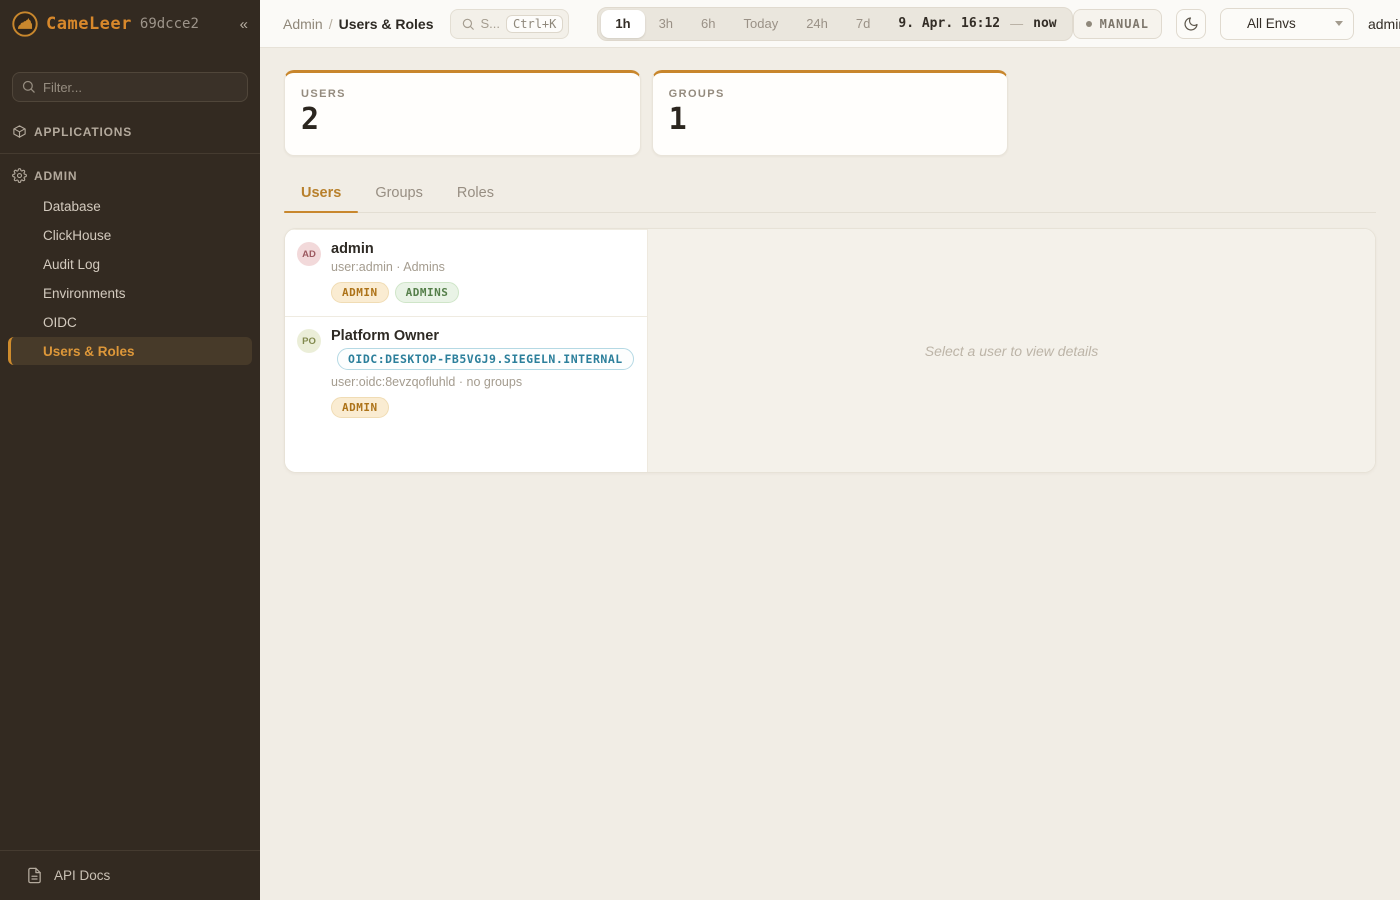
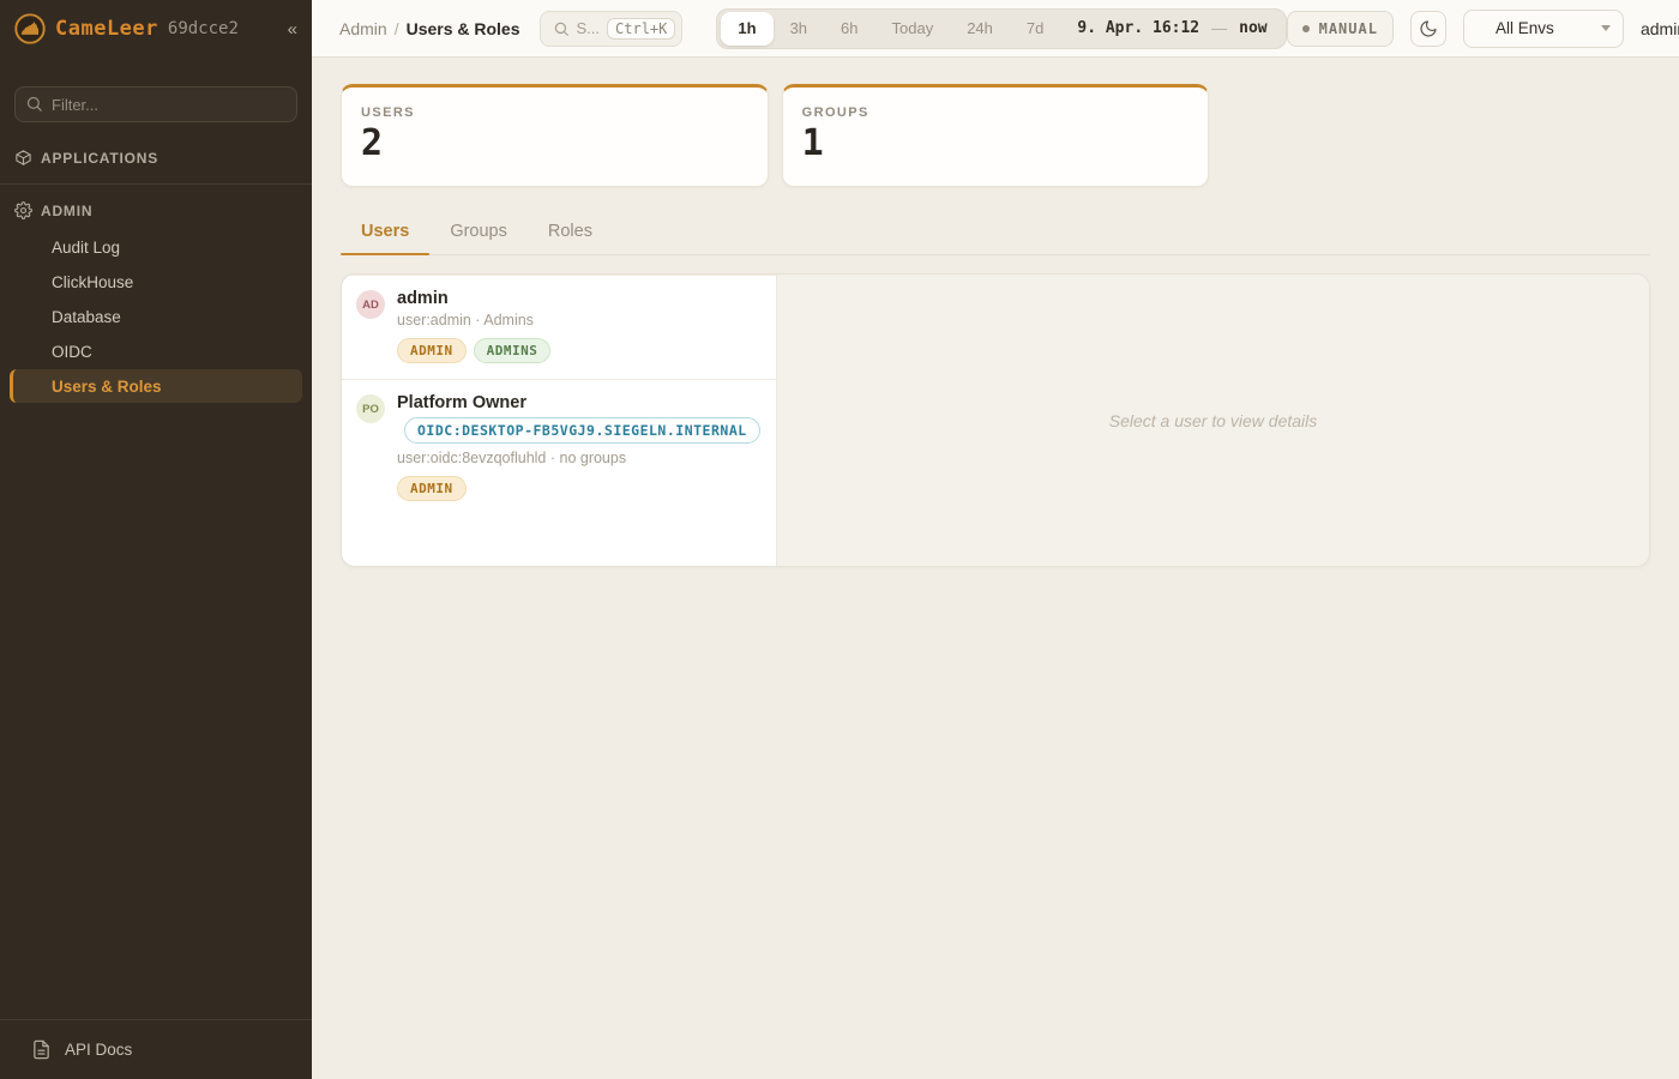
  CameLeer
  69dcce2
  «
  Filter...
  APPLICATIONS
  ADMIN
- Database
+ Audit Log
  ClickHouse
- Audit Log
+ Database
- Environments
  OIDC
  Users & Roles
  API Docs
  Admin
  /
  Users & Roles
  S...
  Ctrl+K
  1h
  3h
  6h
  Today
  24h
  7d
  9. Apr. 16:12
  —
  now
  MANUAL
  All Envs
  admi
  USERS
  2
  GROUPS
  1
  Users
  Groups
  Roles
  AD
  admin
  user:admin · Admins
  ADMIN
  ADMINS
  PO
  Platform Owner
  OIDC:DESKTOP-FB5VGJ9.SIEGELN.INTERNAL
  user:oidc:8evzqofluhld · no groups
  ADMIN
  Select a user to view details
